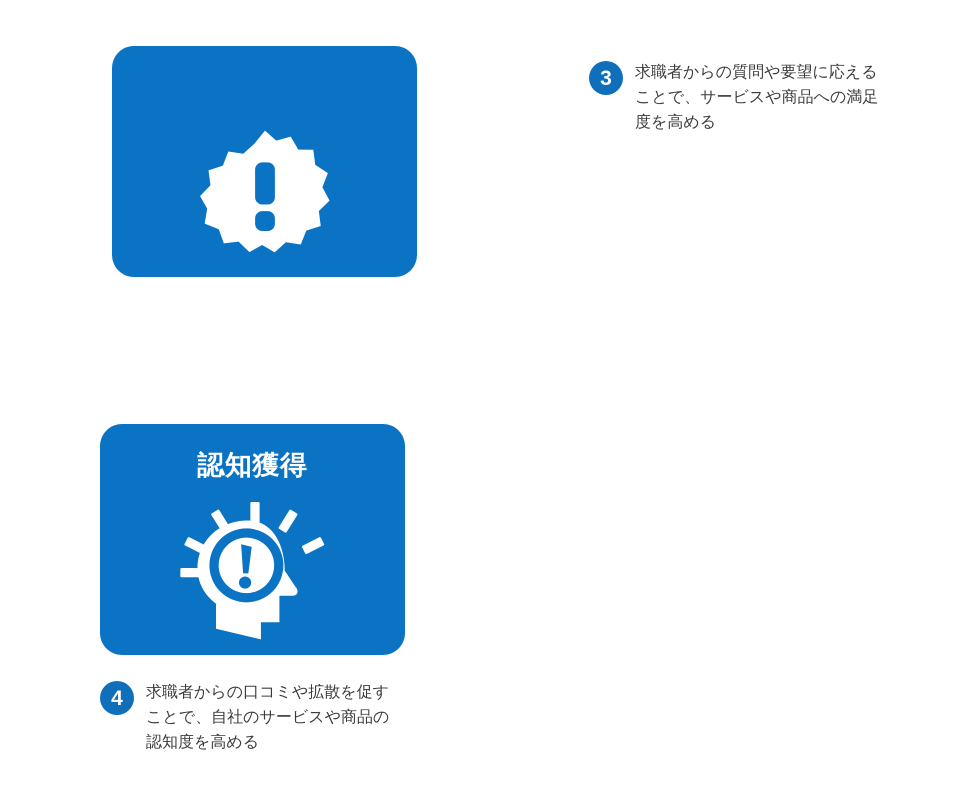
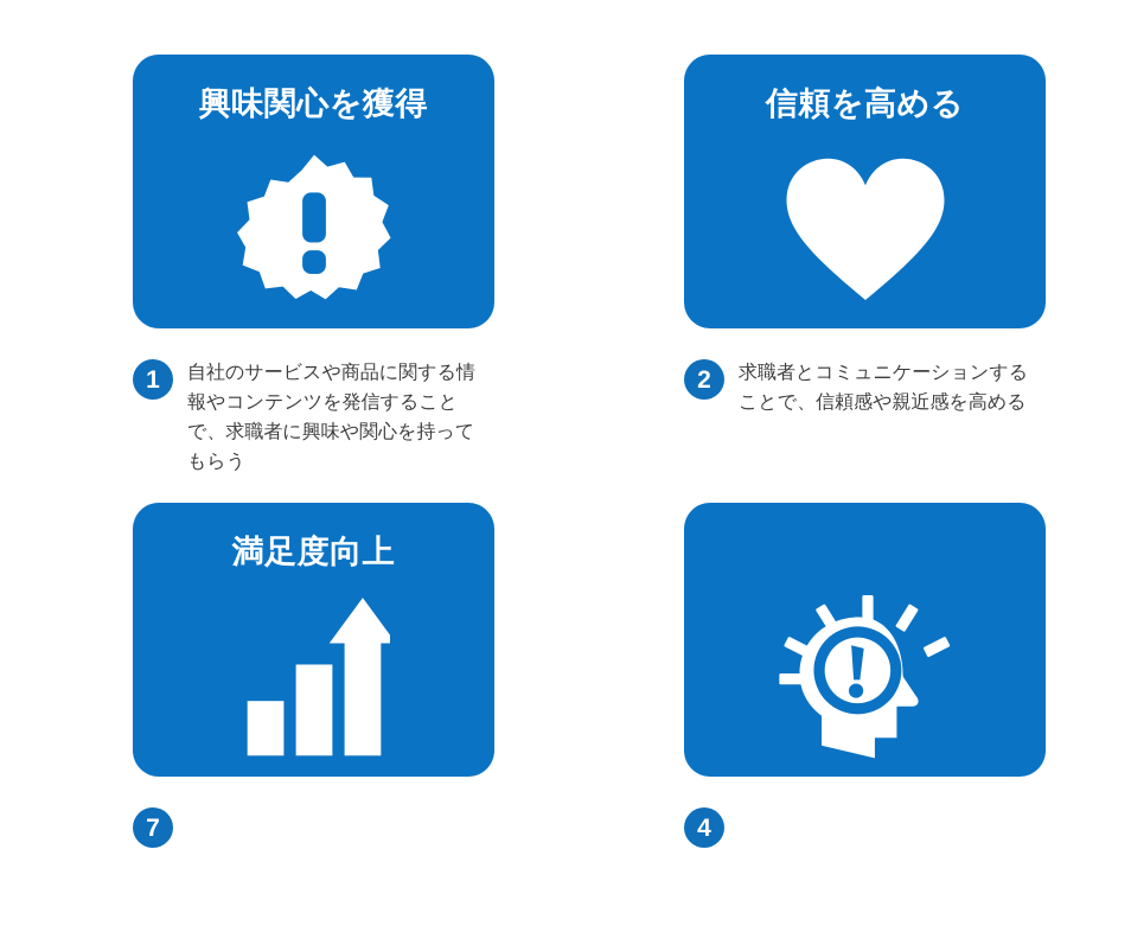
+ 興味関心を獲得
+ 1
+ 自社のサービスや商品に関する情報やコンテンツを発信することで、求職者に興味や関心を持ってもらう
+ 信頼を高める
+ 2
+ 求職者とコミュニケーションすることで、信頼感や親近感を高める
+ 満足度向上
- 3
+ 7
- 求職者からの質問や要望に応えることで、サービスや商品への満足度を高める
- 認知獲得
  4
- 求職者からの口コミや拡散を促すことで、自社のサービスや商品の認知度を高める
